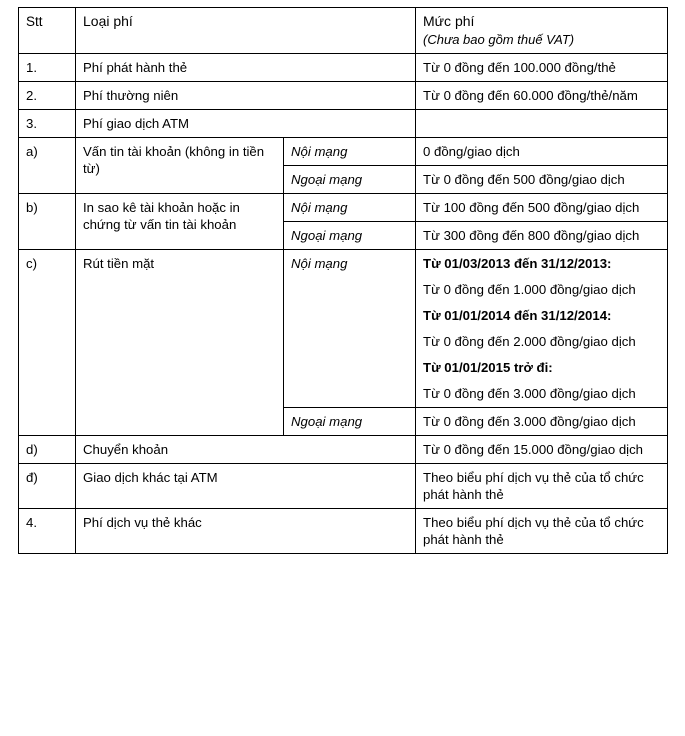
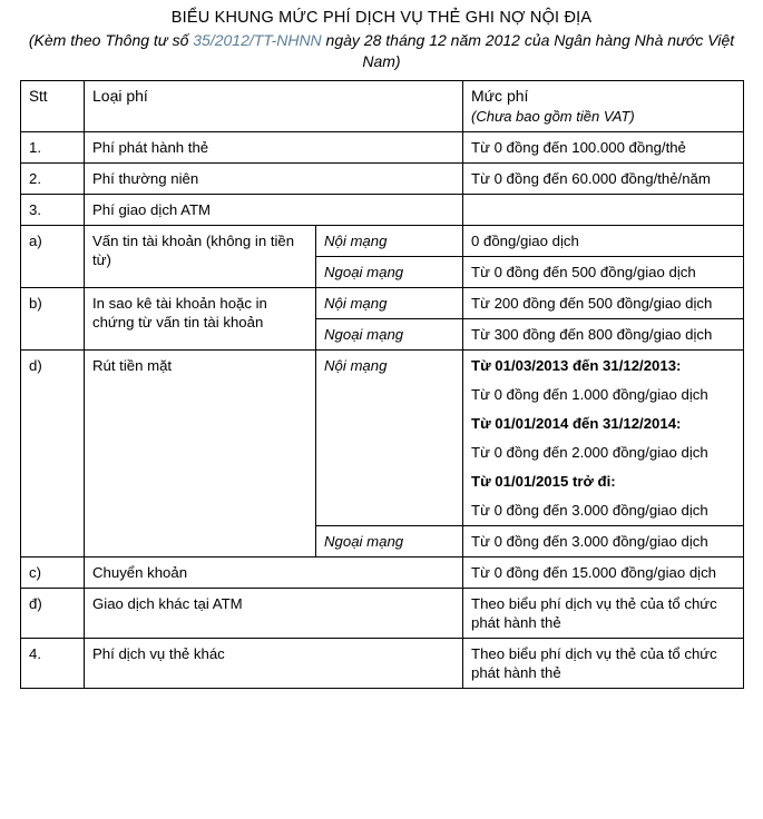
+ BIỂU KHUNG MỨC PHÍ DỊCH VỤ THẺ GHI NỢ NỘI ĐỊA
+ (Kèm theo Thông tư số 35/2012/TT-NHNN ngày 28 tháng 12 năm 2012 của Ngân hàng Nhà nước Việt Nam)
- Stt	Loại phí	Mức phí (Chưa bao gồm thuế VAT)
+ Stt	Loại phí	Mức phí (Chưa bao gồm tiền VAT)
  1.	Phí phát hành thẻ	Từ 0 đồng đến 100.000 đồng/thẻ
  2.	Phí thường niên	Từ 0 đồng đến 60.000 đồng/thẻ/năm
  3.	Phí giao dịch ATM
  a)	Vấn tin tài khoản (không in tiền từ)	Nội mạng	0 đồng/giao dịch
  Ngoại mạng	Từ 0 đồng đến 500 đồng/giao dịch
- b)	In sao kê tài khoản hoặc in chứng từ vấn tin tài khoản	Nội mạng	Từ 100 đồng đến 500 đồng/giao dịch
+ b)	In sao kê tài khoản hoặc in chứng từ vấn tin tài khoản	Nội mạng	Từ 200 đồng đến 500 đồng/giao dịch
  Ngoại mạng	Từ 300 đồng đến 800 đồng/giao dịch
- c)	Rút tiền mặt	Nội mạng	Từ 01/03/2013 đến 31/12/2013: Từ 0 đồng đến 1.000 đồng/giao dịch Từ 01/01/2014 đến 31/12/2014: Từ 0 đồng đến 2.000 đồng/giao dịch Từ 01/01/2015 trở đi: Từ 0 đồng đến 3.000 đồng/giao dịch
+ d)	Rút tiền mặt	Nội mạng	Từ 01/03/2013 đến 31/12/2013: Từ 0 đồng đến 1.000 đồng/giao dịch Từ 01/01/2014 đến 31/12/2014: Từ 0 đồng đến 2.000 đồng/giao dịch Từ 01/01/2015 trở đi: Từ 0 đồng đến 3.000 đồng/giao dịch
  Ngoại mạng	Từ 0 đồng đến 3.000 đồng/giao dịch
- d)	Chuyển khoản	Từ 0 đồng đến 15.000 đồng/giao dịch
+ c)	Chuyển khoản	Từ 0 đồng đến 15.000 đồng/giao dịch
  đ)	Giao dịch khác tại ATM	Theo biểu phí dịch vụ thẻ của tổ chức phát hành thẻ
  4.	Phí dịch vụ thẻ khác	Theo biểu phí dịch vụ thẻ của tổ chức phát hành thẻ
